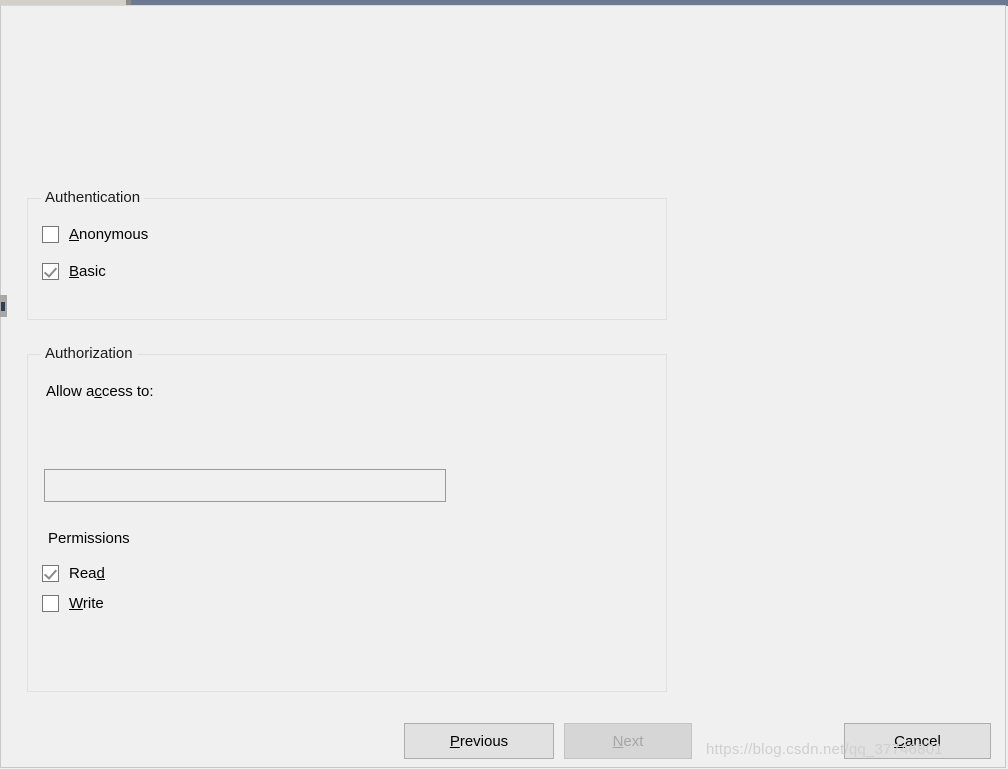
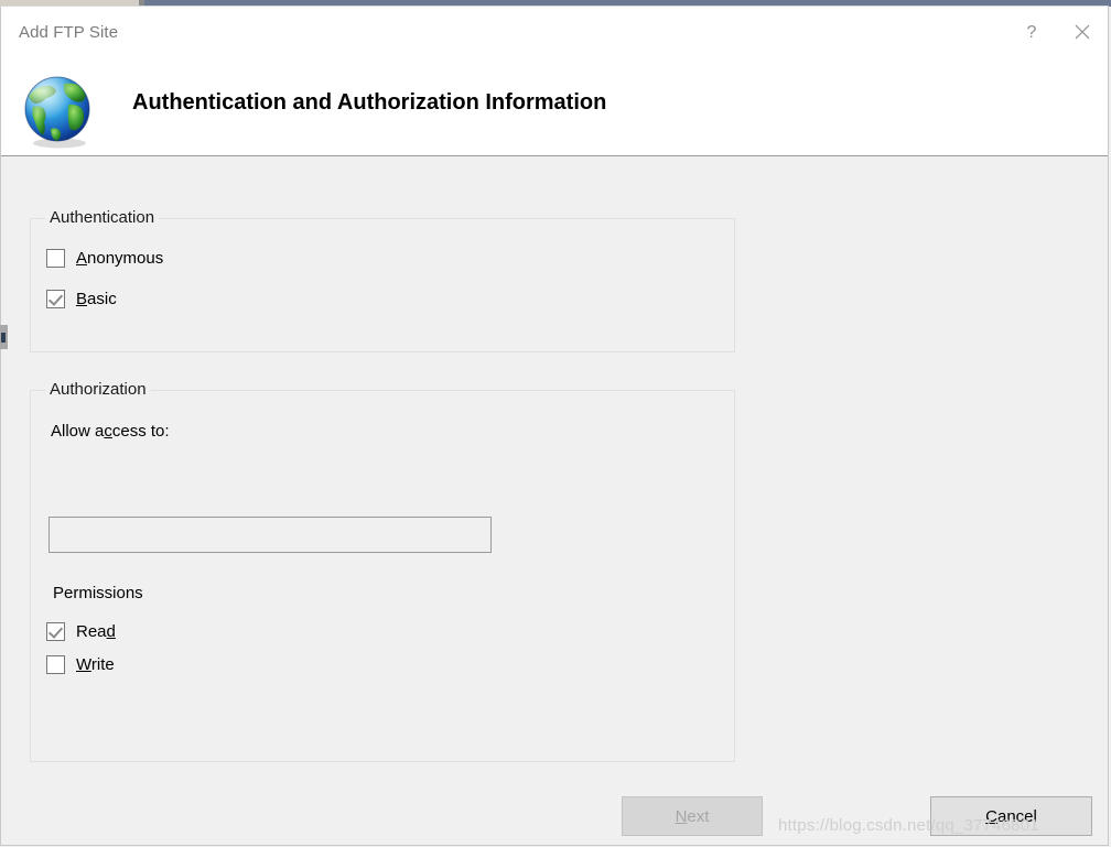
+ Add FTP Site
+ ?
+ Authentication and Authorization Information
  Authentication
  Anonymous
  Basic
  Authorization
  Allow access to:
  Permissions
  Read
  Write
- Previous
  Next
  Cancel
  https://blog.csdn.net/qq_37746801
